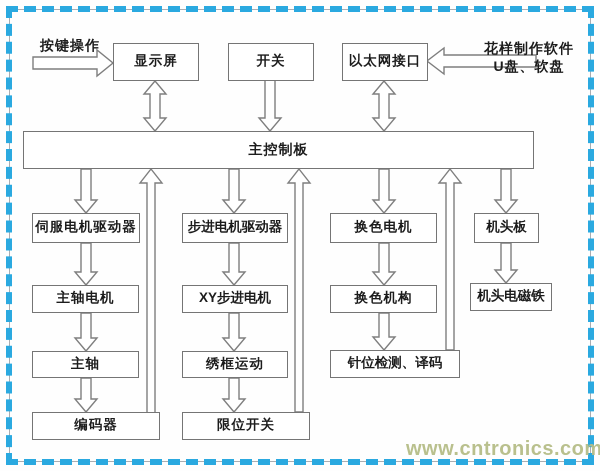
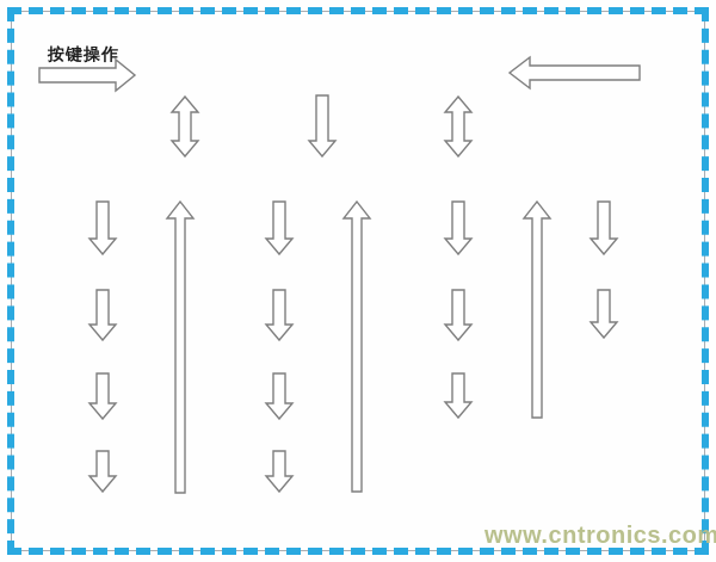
  按键操作
- 花样制作软件
- U盘、软盘
- 显示屏
- 开关
- 以太网接口
- 主控制板
- 伺服电机驱动器
- 主轴电机
- 主轴
- 编码器
- 步进电机驱动器
- XY步进电机
- 绣框运动
- 限位开关
- 换色电机
- 换色机构
- 针位检测、译码
- 机头板
- 机头电磁铁
  www.cntronics.com
